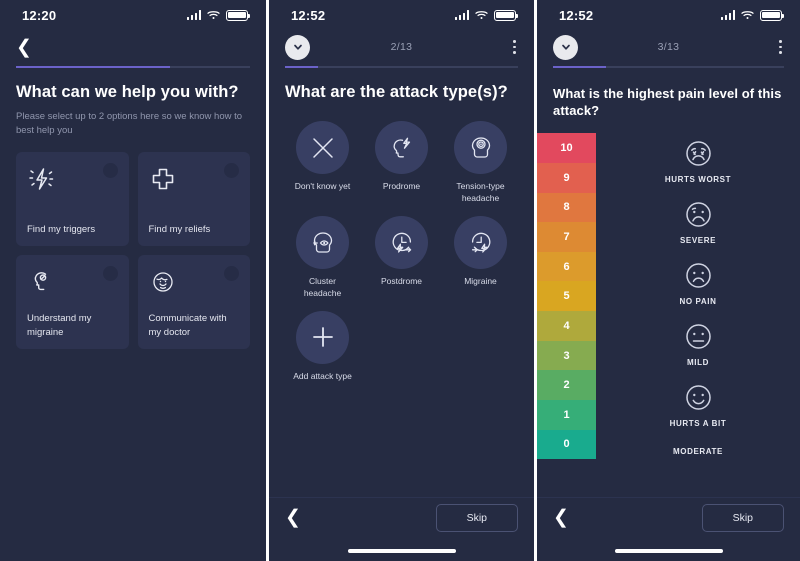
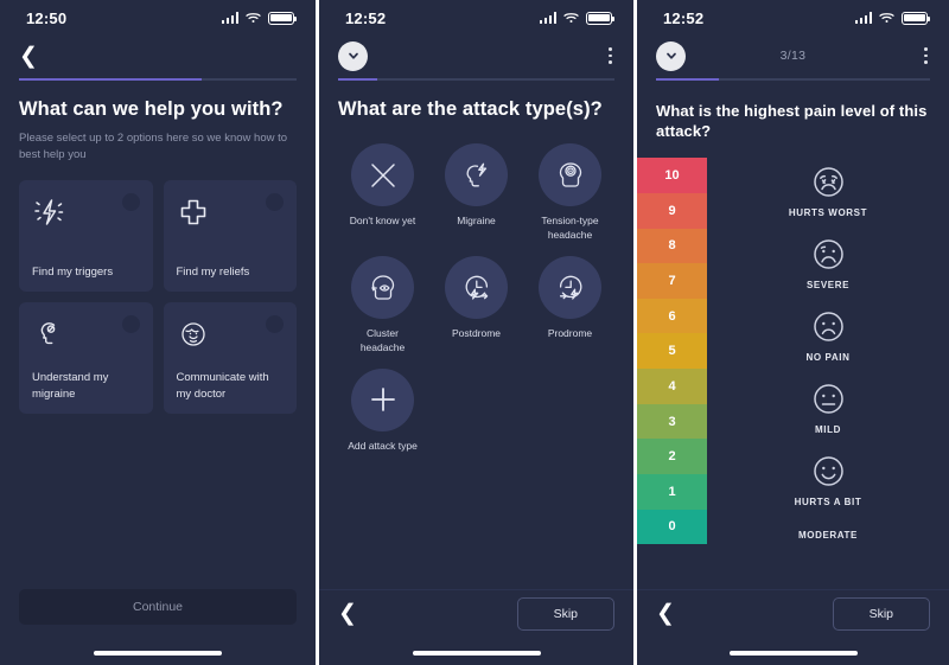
- 12:20
+ 12:50
  ❮
  What can we help you with?
  Please select up to 2 options here so we know how to best help you
  Find my triggers
  Find my reliefs
  Understand my migraine
  Communicate with my doctor
+ Continue
  12:52
- 2/13
  What are the attack type(s)?
  Don't know yet
- Prodrome
+ Migraine
  Tension-type headache
  Cluster headache
  Postdrome
- Migraine
+ Prodrome
  Add attack type
  ❮
  Skip
  12:52
  3/13
  What is the highest pain level of this attack?
  10
  9
  8
  7
  6
  5
  4
  3
  2
  1
  0
  HURTS WORST
  SEVERE
  NO PAIN
  MILD
  HURTS A BIT
  MODERATE
  ❮
  Skip
